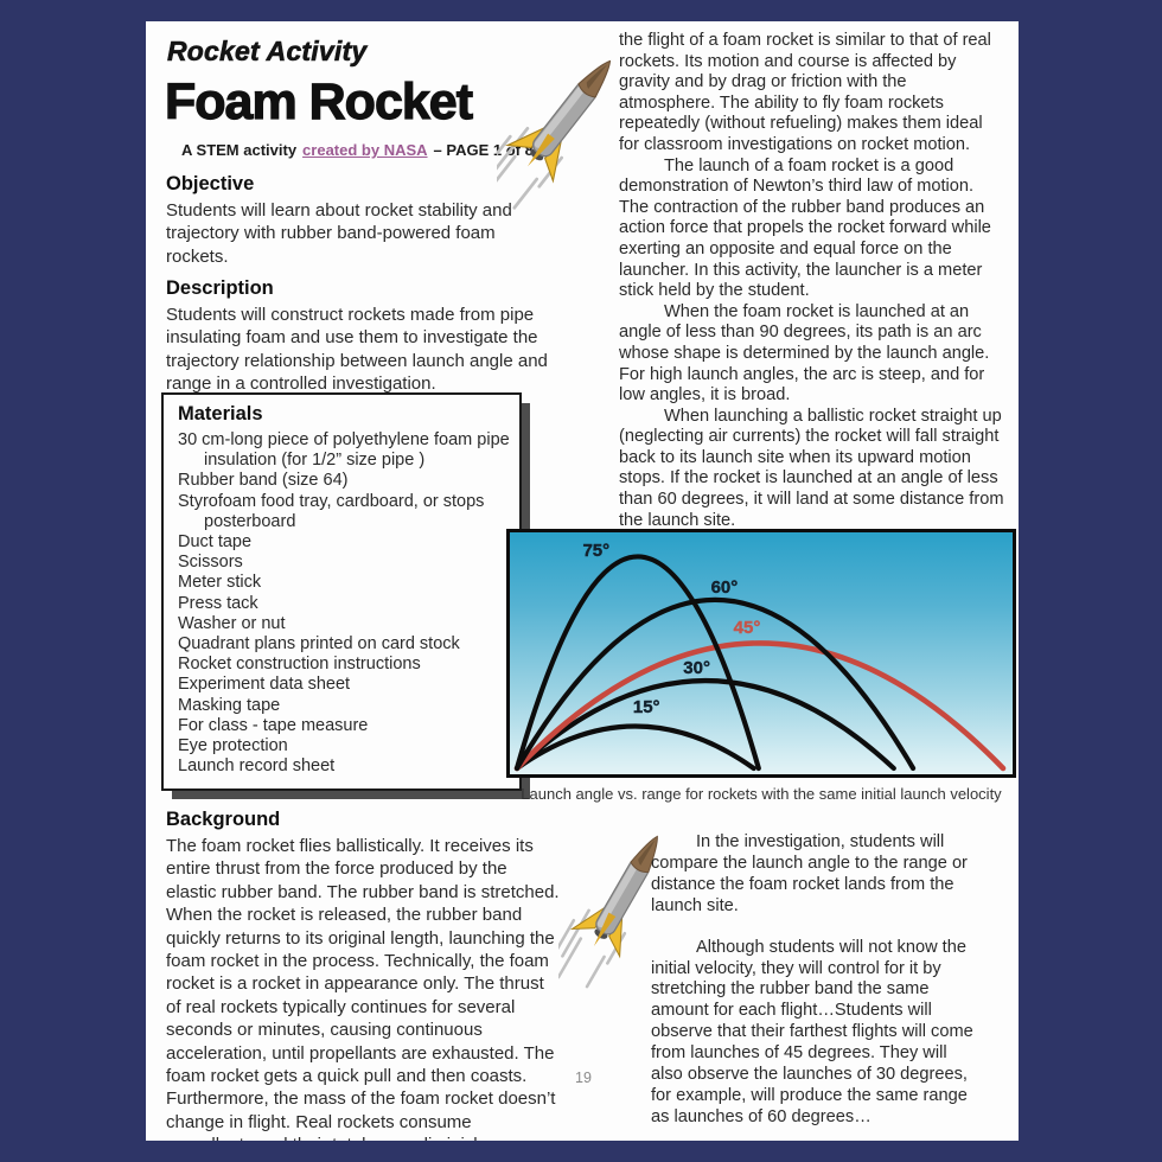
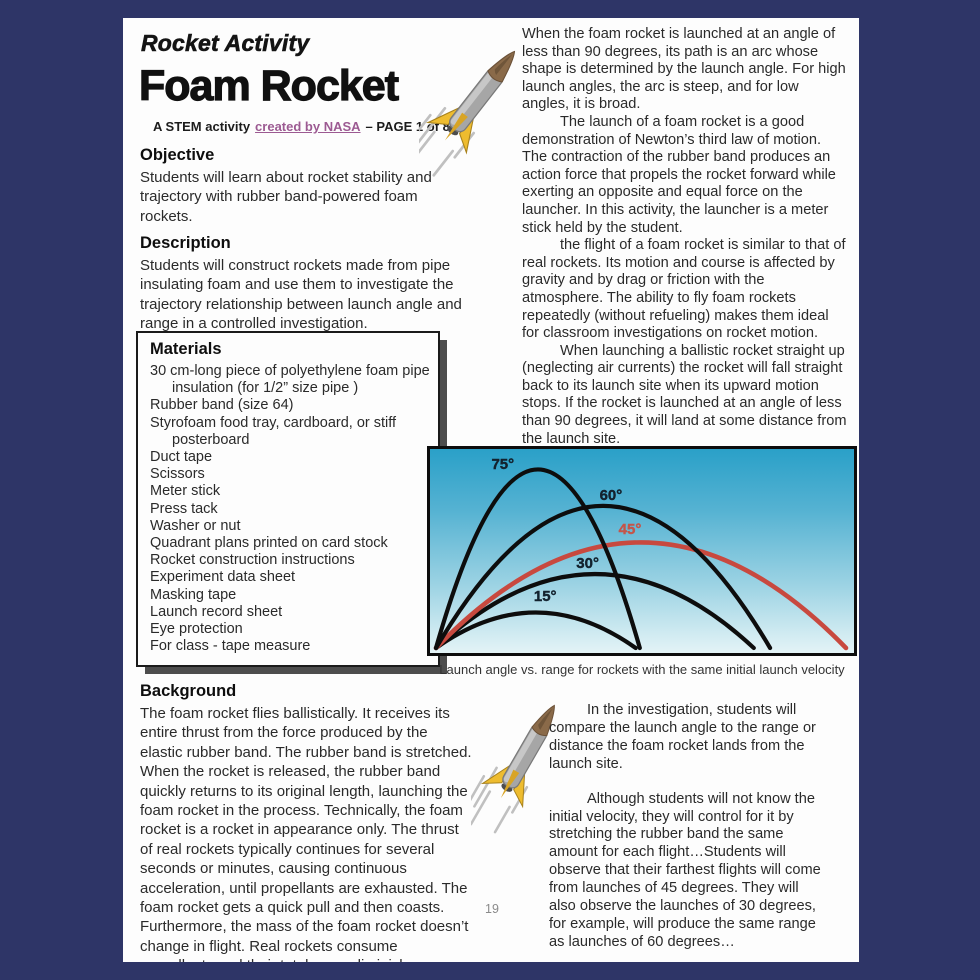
  Rocket Activity
  Foam Rocket
  A STEM activity created by NASA – PAGE 1f 8
  Objective
  Students will learn about rocket stability and trajectory with rubber band-powered foam rockets.
  Description
  Students will construct rockets made from pipe insulating foam and use them to investigate the trajectory relationship between launch angle and range in a controlled investigation.
  Materials
  30 cm-long piece of polyethylene foam pipe insulation (for 1/2” size pipe )
  Rubber band (size 64)
- Styrofoam food tray, cardboard, or stops posterboard
+ Styrofoam food tray, cardboard, or stiff posterboard
  Duct tape
  Scissors
  Meter stick
  Press tack
  Washer or nut
  Quadrant plans printed on card stock
  Rocket construction instructions
  Experiment data sheet
  Masking tape
- For class - tape measure
+ Launch record sheet
  Eye protection
- Launch record sheet
+ For class - tape measure
  Background
  The foam rocket flies ballistically. It receives its entire thrust from the force produced by the elastic rubber band. The rubber band is stretched. When the rocket is released, the rubber band quickly returns to its original length, launching the foam rocket in the process. Technically, the foam rocket is a rocket in appearance only. The thrust of real rockets typically continues for several seconds or minutes, causing continuous acceleration, until propellants are exhausted. The foam rocket gets a quick pull and then coasts. Furthermore, the mass of the foam rocket doesn’t change in flight. Real rockets consume
- the flight of a foam rocket is similar to that of real rockets. Its motion and course is affected by gravity and by drag or friction with the atmosphere. The ability to fly foam rockets repeatedly (without refueling) makes them ideal for classroom investigations on rocket motion.
+ When the foam rocket is launched at an angle of less than 90 degrees, its path is an arc whose shape is determined by the launch angle. For high launch angles, the arc is steep, and for low angles, it is broad.
  The launch of a foam rocket is a good demonstration of Newton’s third law of motion. The contraction of the rubber band produces an action force that propels the rocket forward while exerting an opposite and equal force on the launcher. In this activity, the launcher is a meter stick held by the student.
- When the foam rocket is launched at an angle of less than 90 degrees, its path is an arc whose shape is determined by the launch angle. For high launch angles, the arc is steep, and for low angles, it is broad.
+ the flight of a foam rocket is similar to that of real rockets. Its motion and course is affected by gravity and by drag or friction with the atmosphere. The ability to fly foam rockets repeatedly (without refueling) makes them ideal for classroom investigations on rocket motion.
- When launching a ballistic rocket straight up (neglecting air currents) the rocket will fall straight back to its launch site when its upward motion stops. If the rocket is launched at an angle of less than 60 degrees, it will land at some distance from the launch site.
+ When launching a ballistic rocket straight up (neglecting air currents) the rocket will fall straight back to its launch site when its upward motion stops. If the rocket is launched at an angle of less than 90 degrees, it will land at some distance from the launch site.
  75°
  60°
  45°
  30°
  15°
  Launch angle vs. range for rockets with the same initial launch velocity
  In the investigation, students will compare the launch angle to the range or distance the foam rocket lands from the launch site.
  Although students will not know the initial velocity, they will control for it by stretching the rubber band the same amount for each flight…Students will observe that their farthest flights will come from launches of 45 degrees. They will also observe the launches of 30 degrees, for example, will produce the same range as launches of 60 degrees…
  19
